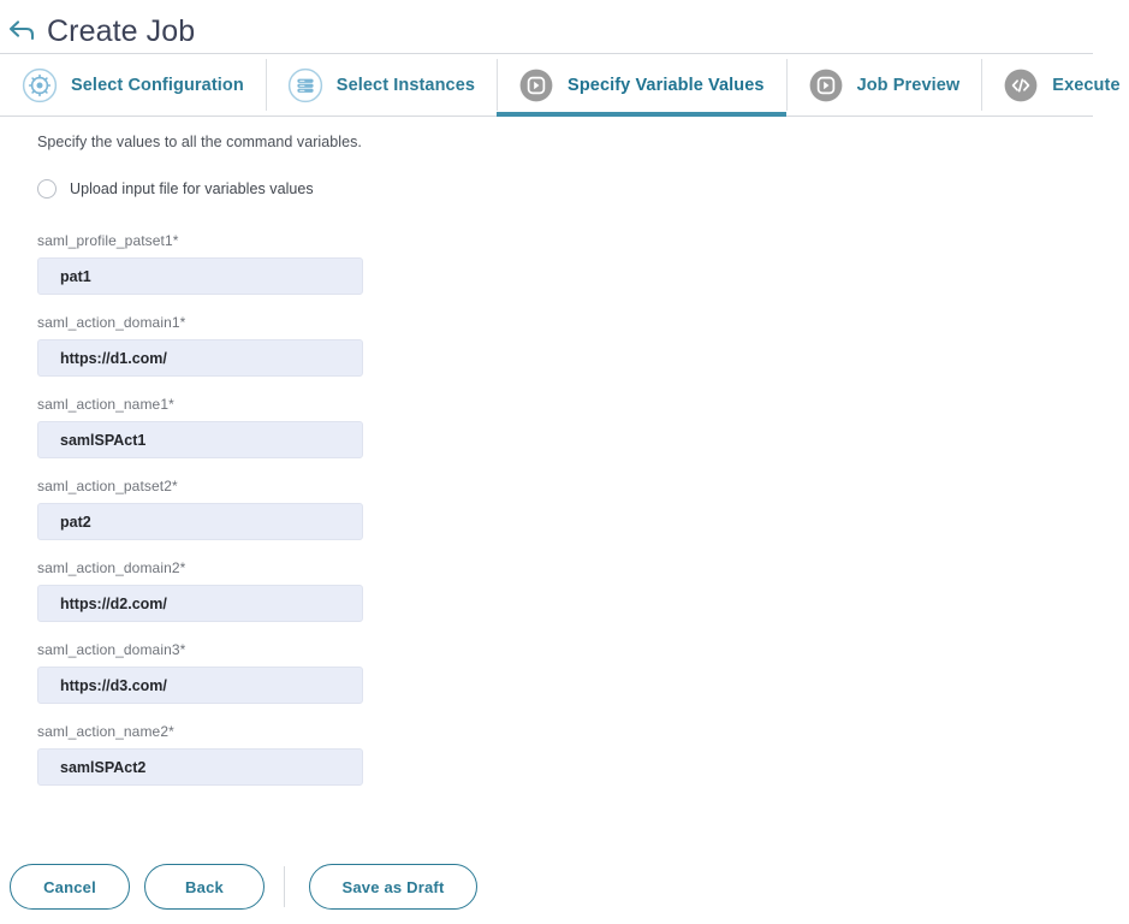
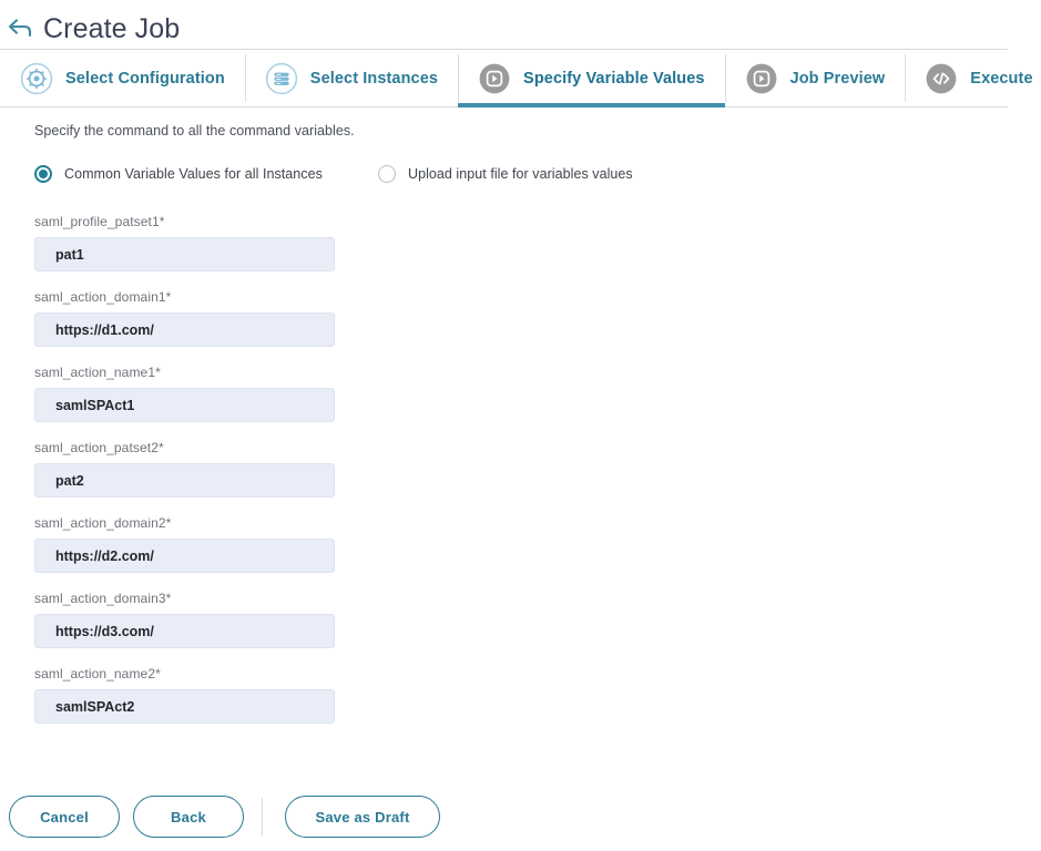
  Create Job
  Select Configuration
  Select Instances
  Specify Variable Values
  Job Preview
  Execute
- Specify the values to all the command variables.
+ Specify the command to all the command variables.
+ Common Variable Values for all Instances
  Upload input file for variables values
  saml_profile_patset1*
  pat1
  saml_action_domain1*
  https://d1.com/
  saml_action_name1*
  samlSPAct1
  saml_action_patset2*
  pat2
  saml_action_domain2*
  https://d2.com/
  saml_action_domain3*
  https://d3.com/
  saml_action_name2*
  samlSPAct2
  Cancel
  Back
  Save as Draft
